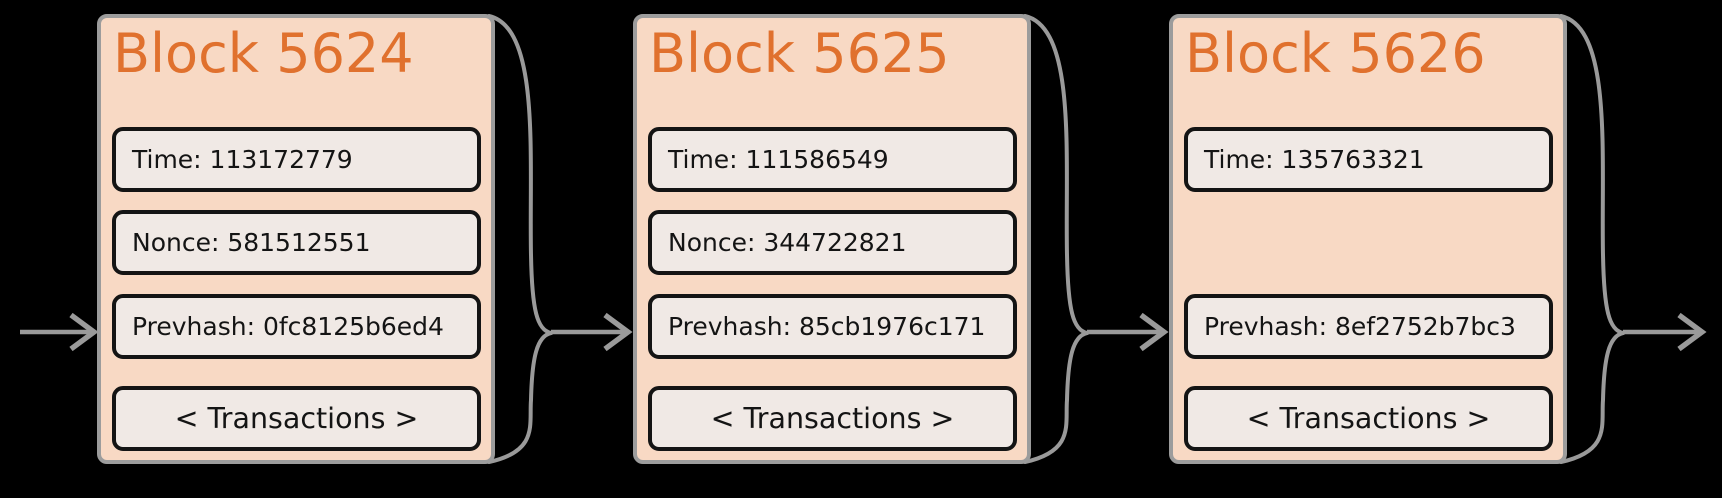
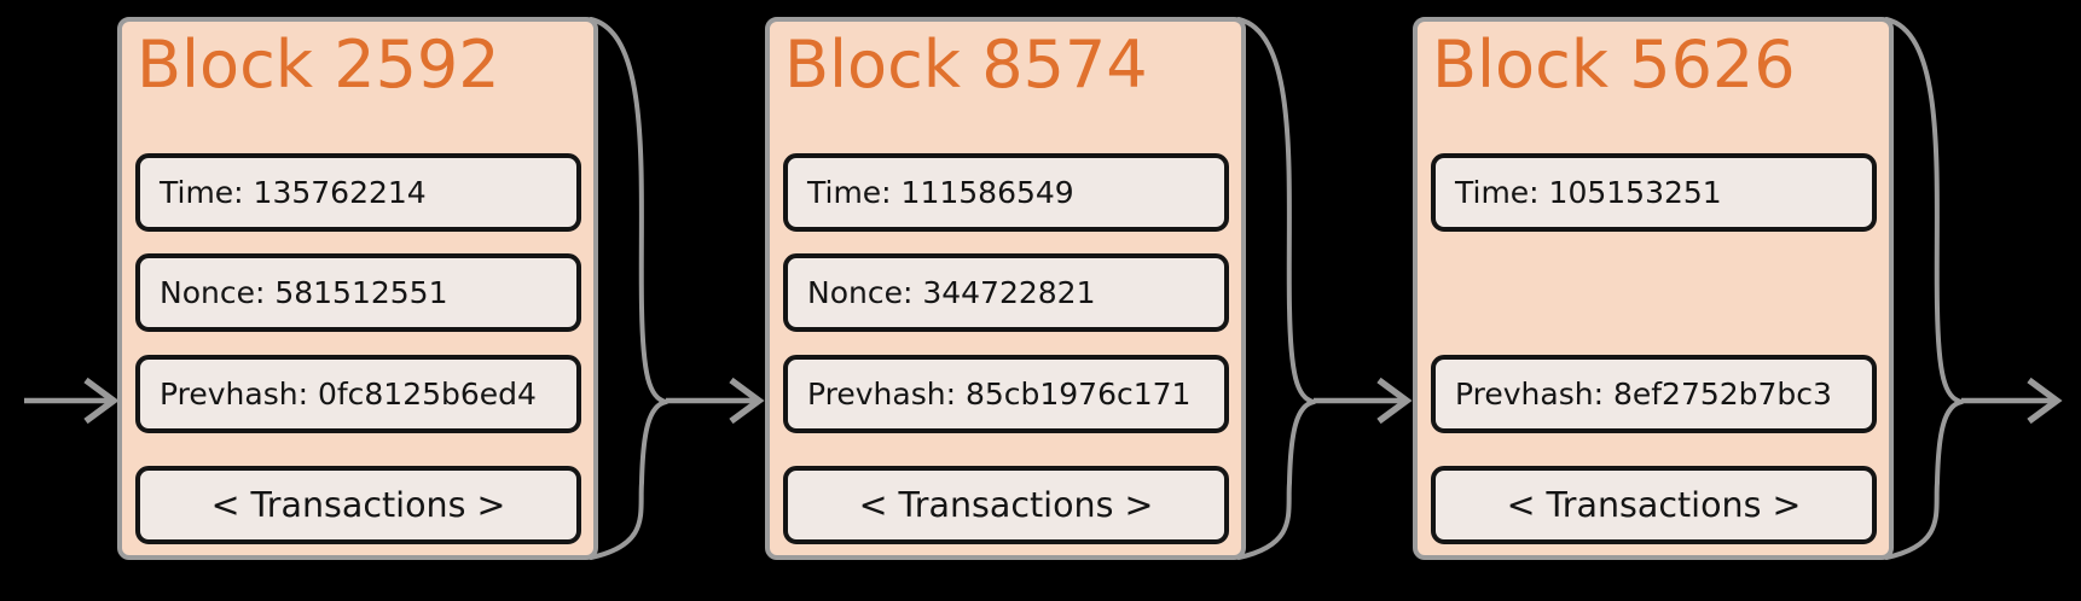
- Block 5624
+ Block 2592
- Time: 113172779
+ Time: 135762214
  Nonce: 581512551
  Prevhash: 0fc8125b6ed4
  < Transactions >
- Block 5625
+ Block 8574
  Time: 111586549
  Nonce: 344722821
  Prevhash: 85cb1976c171
  < Transactions >
  Block 5626
- Time: 135763321
+ Time: 105153251
  Prevhash: 8ef2752b7bc3
  < Transactions >
